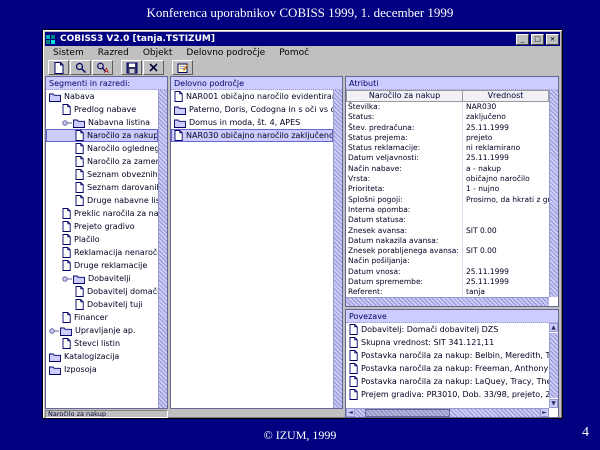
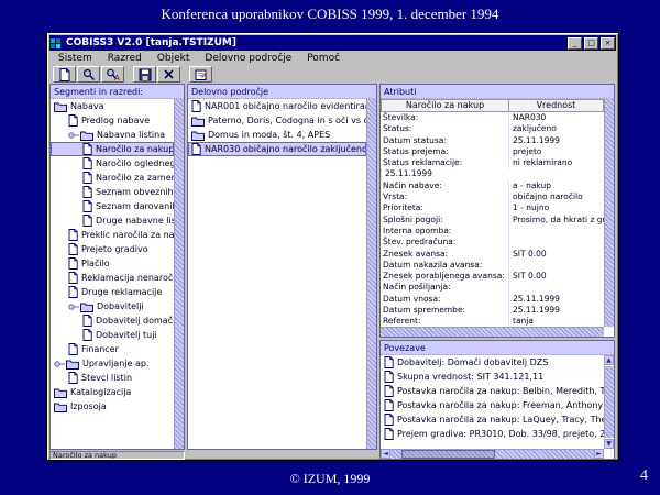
- Konferenca uporabnikov COBISS 1999, 1. december 1999
+ Konferenca uporabnikov COBISS 1999, 1. december 1994
  COBISS3 V2.0 [tanja.TSTIZUM]
  _
  □
  ×
  Sistem
  Razred
  Objekt
  Delovno področje
  Pomoč
  A
  Segmenti in razredi:
  Nabava
  Predlog nabave
  Nabavna listina
  Naročilo za nakup
  Naročilo ogledneg
  Naročilo za zame
  Seznam obveznih
  Seznam darovani
  Druge nabavne li
  Preklic naročila za na
  Prejeto gradivo
  Plačilo
  Druge reklamacije
  Dobavitelji
  Dobavitelj domač
  Dobavitelj tuji
  Financer
  Upravljanje ap.
  Števci listin
  Katalogizacija
  Izposoja
  Delovno področje
  NAR001 običajno naročilo evidentira
  Paterno, Doris, Codogna in s oči vs
  Domus in moda, št. 4, APES
  NAR030 običajno naročilo zaključeno
  Atributi
  Naročilo za nakup
  Vrednost
  Številka:
  NAR030
  Status:
  zaključeno
- Štev. predračuna:
+ Datum statusa:
  25.11.1999
  Status prejema:
  prejeto
  Status reklamacije:
  ni reklamirano
- Datum veljavnosti:
  25.11.1999
  Način nabave:
  a - nakup
  Vrsta:
  običajno naročilo
  Prioriteta:
  1 - nujno
  Splošni pogoji:
  Prosimo, da hkrati z g
  Interna opomba:
- Datum statusa:
+ Štev. predračuna:
  Znesek avansa:
  SIT 0.00
  Datum nakazila avansa:
  Znesek porabljenega avansa:
  SIT 0.00
  Način pošiljanja:
  Datum vnosa:
  25.11.1999
  Datum spremembe:
  25.11.1999
  Referent:
  tanja
  Povezave
  Dobavitelj: Domači dobavitelj DZS
  Skupna vrednost: SIT 341.121,11
  Postavka naročila za nakup: Belbin, Meredith, T
  Postavka naročila za nakup: Freeman, Anthony
  Postavka naročila za nakup: LaQuey, Tracy, Th
  Prejem gradiva: PR3010, Dob. 33/98, prejeto, 2
  Naročilo za nakup
  © IZUM, 1999
  4
